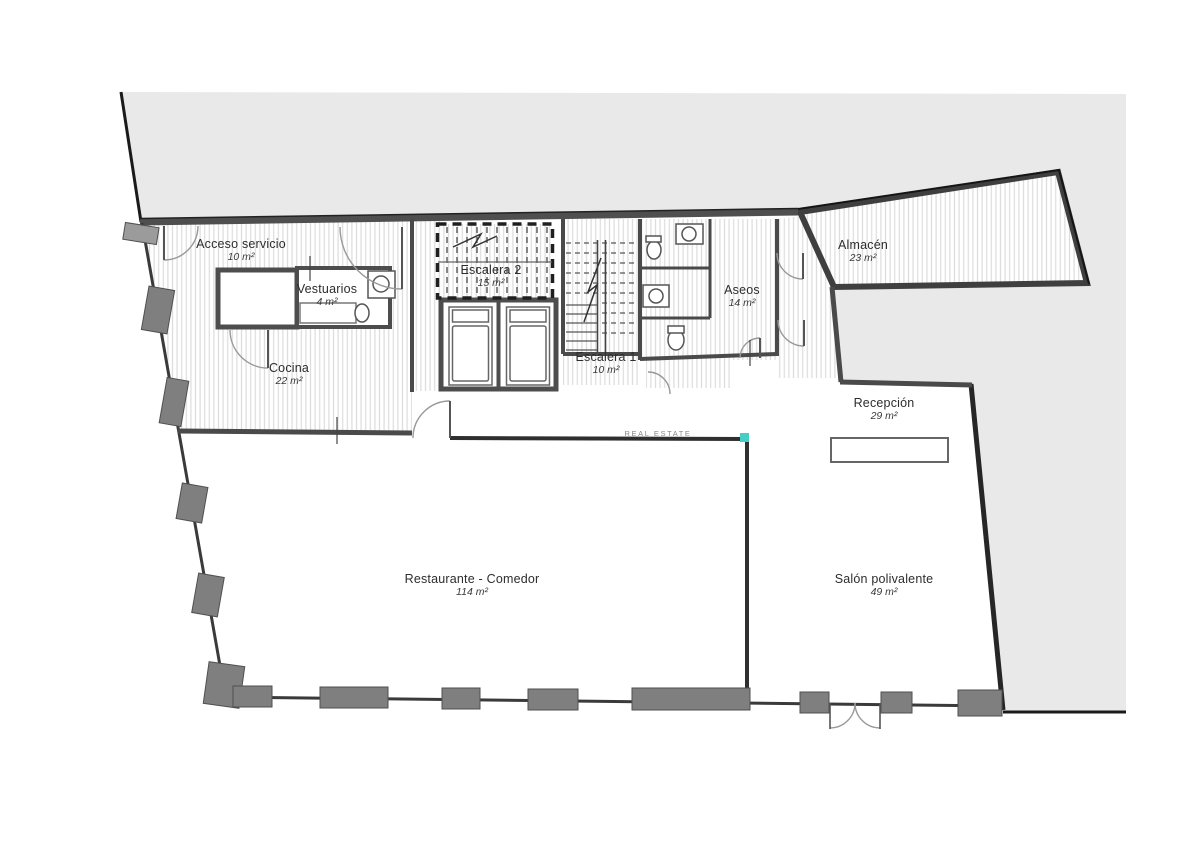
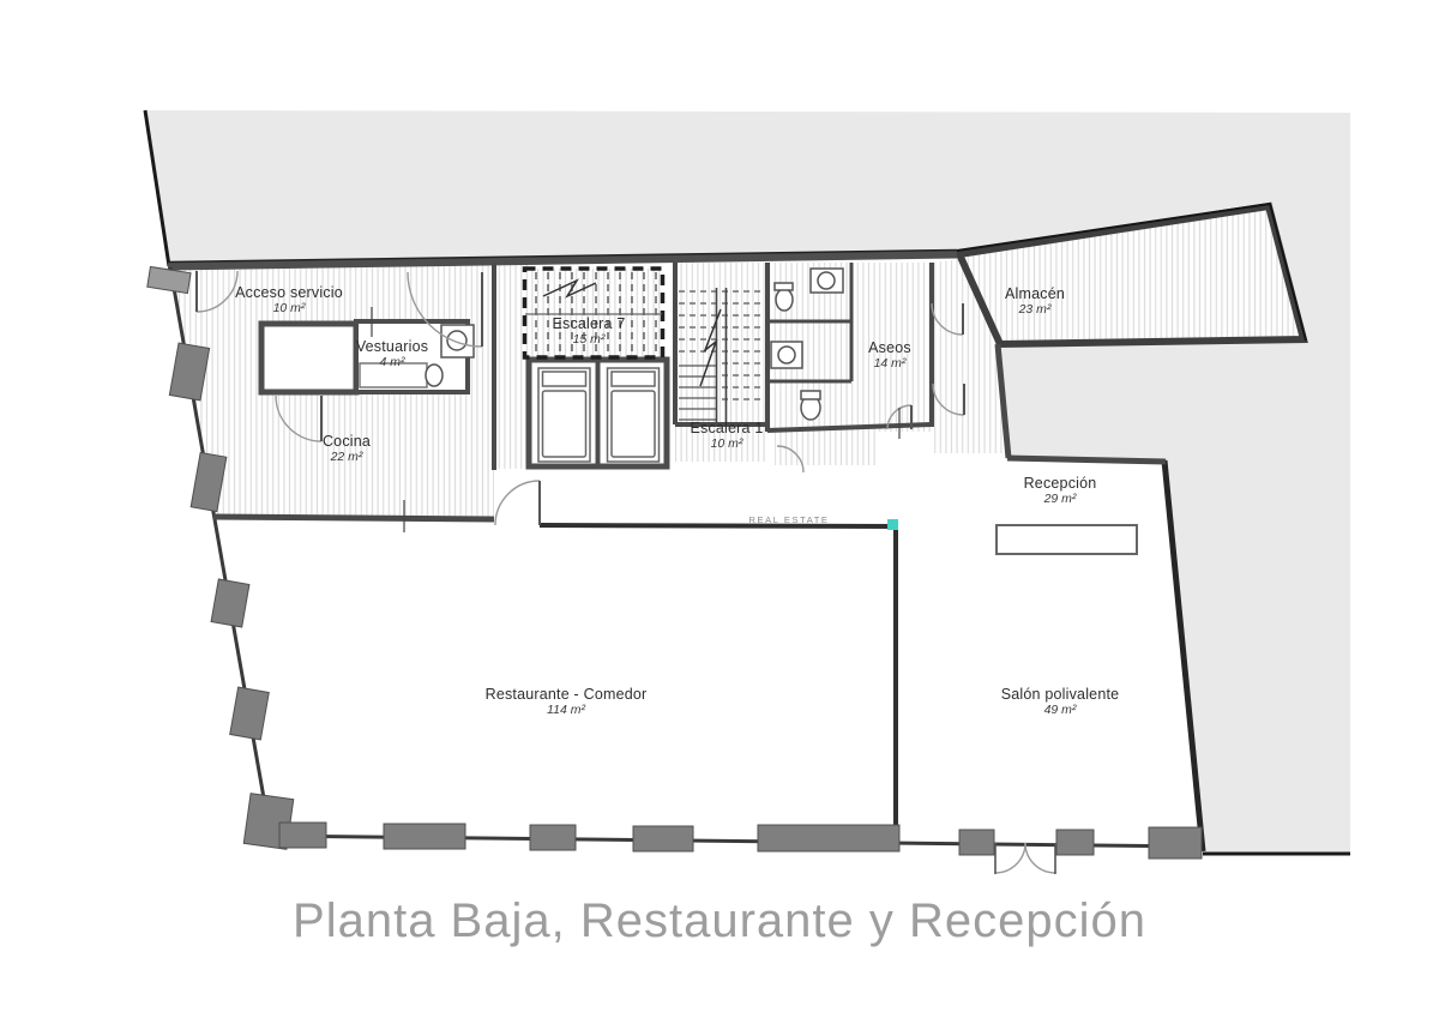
  Acceso servicio
  10 m²
  Vestuarios
  4 m²
- Escalera 2
+ Escalera 7
  15 m²
  Cocina
  22 m²
  Escalera 1
  10 m²
  Aseos
  14 m²
  Almacén
  23 m²
  Recepción
  29 m²
  Restaurante - Comedor
  114 m²
  Salón polivalente
  49 m²
  REAL ESTATE
+ Planta Baja, Restaurante y Recepción
